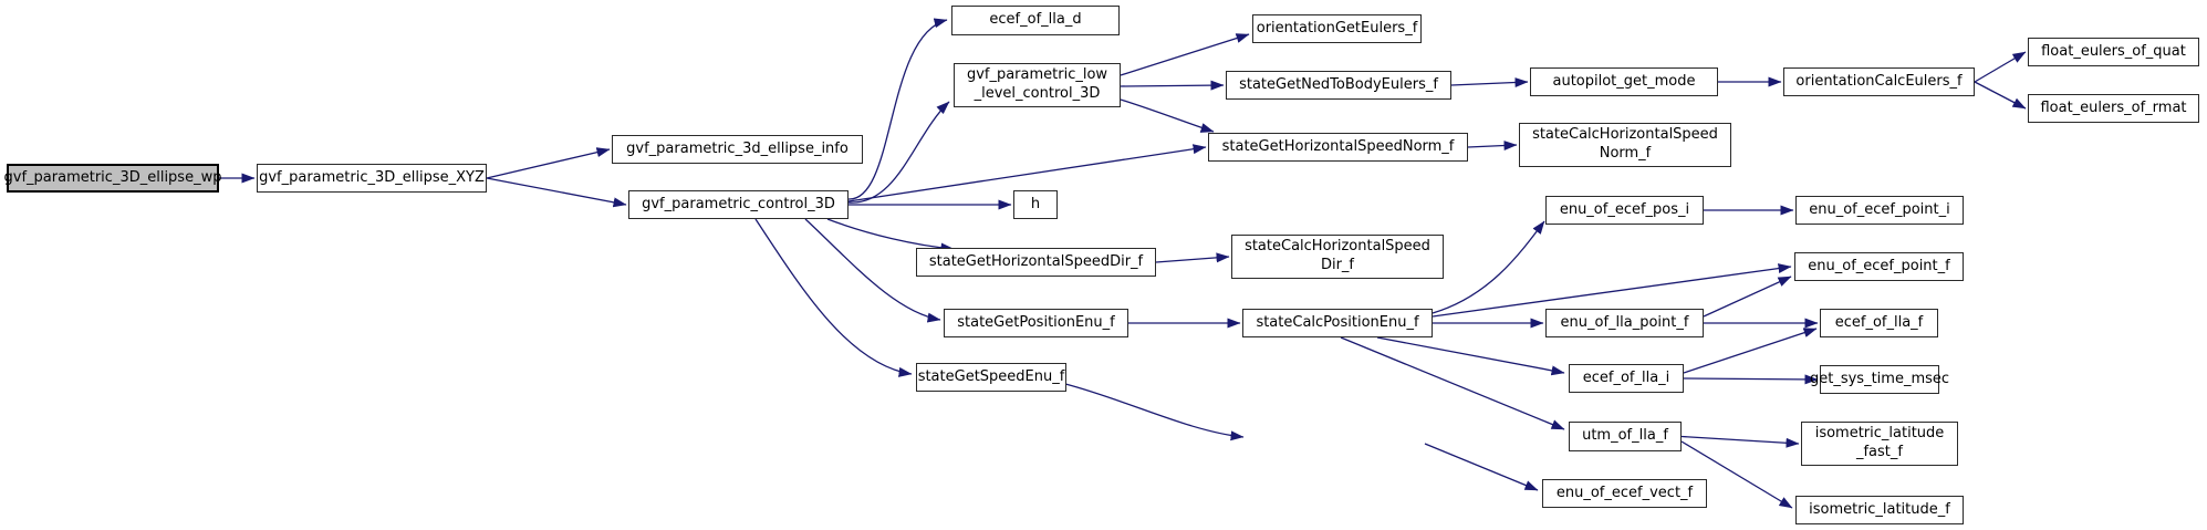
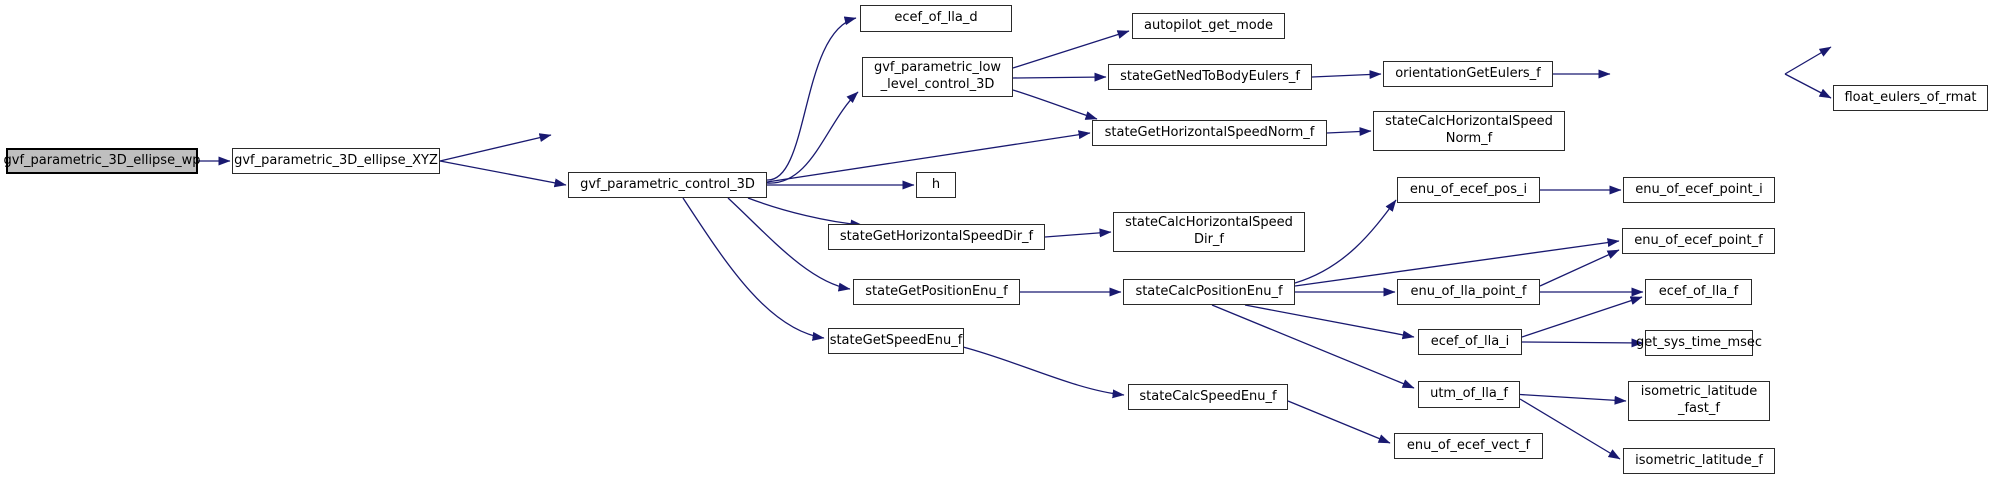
  gvf_parametric_3D_ellipse_wp
  gvf_parametric_3D_ellipse_XYZ
- gvf_parametric_3d_ellipse_info
  gvf_parametric_control_3D
  ecef_of_lla_d
  gvf_parametric_low
  _level_control_3D
  h
  stateGetHorizontalSpeedDir_f
  stateGetPositionEnu_f
  stateGetSpeedEnu_f
- orientationGetEulers_f
+ autopilot_get_mode
  stateGetNedToBodyEulers_f
  stateGetHorizontalSpeedNorm_f
  stateCalcHorizontalSpeed
  Dir_f
  stateCalcPositionEnu_f
+ stateCalcSpeedEnu_f
- autopilot_get_mode
+ orientationGetEulers_f
  stateCalcHorizontalSpeed
  Norm_f
  enu_of_ecef_pos_i
  enu_of_lla_point_f
  ecef_of_lla_i
  utm_of_lla_f
  enu_of_ecef_vect_f
- orientationCalcEulers_f
  enu_of_ecef_point_i
  enu_of_ecef_point_f
  ecef_of_lla_f
  get_sys_time_msec
  isometric_latitude
  _fast_f
  isometric_latitude_f
- float_eulers_of_quat
  float_eulers_of_rmat
